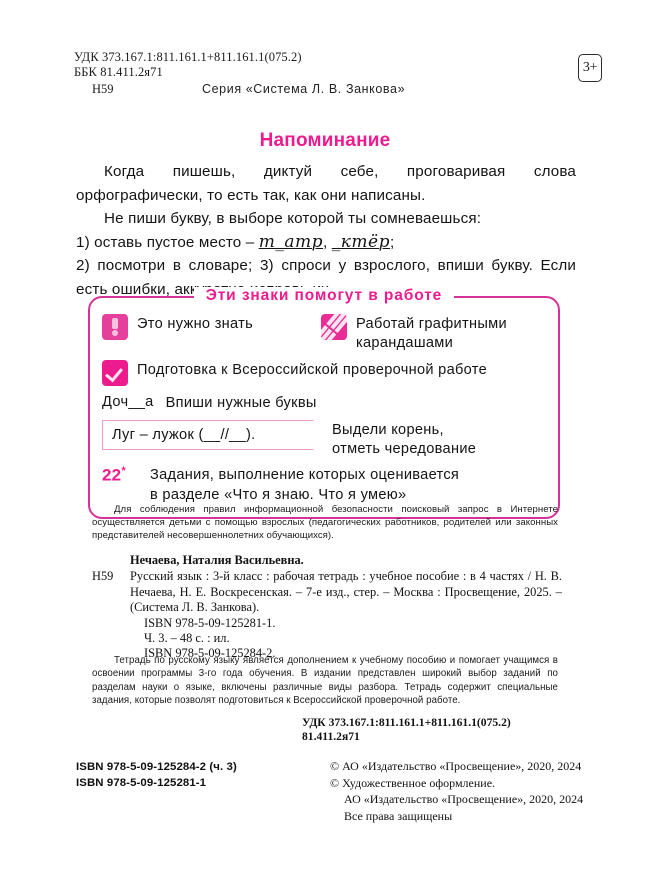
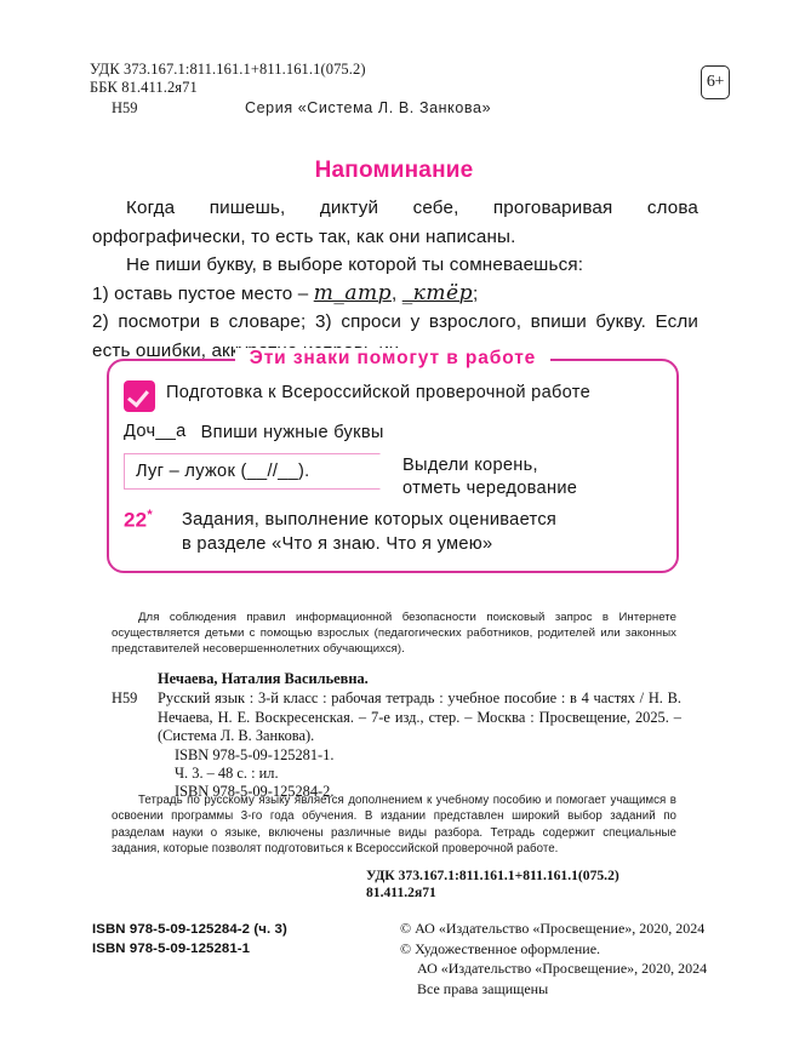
  УДК 373.167.1:811.161.1+811.161.1(075.2)
  ББК 81.411.2я71
  Н59
  Серия «Система Л. В. Занкова»
- 3+
+ 6+
  Напоминание
  Когда пишешь, диктуй себе, проговаривая слова орфографически, то есть так, как они написаны.
  Не пиши букву, в выборе которой ты сомневаешься:
  1) оставь пустое место – т_атр, _ктёр;
  2) посмотри в словаре; 3) спроси у взрослого, впиши букву. Если есть ошибки, ак
  Эти знаки помогут в работе
- Это нужно знать
- Работай графитными карандашами
  Подготовка к Всероссийской проверочной работе
  Доч__а
  Впиши нужные буквы
  Луг – лужок (__//__).
  Выдели корень,
  отметь чередование
  22*
  Задания, выполнение которых оценивается
  в разделе «Что я знаю. Что я умею»
  Для соблюдения правил информационной безопасности поисковый запрос в Интернете осуществляется детьми с помощью взрослых (педагогических работников, родителей или законных представителей несовершеннолетних обучающихся).
  Нечаева, Наталия Васильевна.
  Н59
  Русский язык : 3-й класс : рабочая тетрадь : учебное пособие : в 4 частях / Н. В. Нечаева, Н. Е. Воскресенская. – 7-е изд., стер. – Москва : Просвещение, 2025. – (Система Л. В. Занкова).
  ISBN 978-5-09-125281-1.
  Ч. 3. – 48 с. : ил.
  ISBN 978-5-09-125284-2.
  Тетрадь по русскому языку является дополнением к учебному пособию и помогает учащимся в освоении программы 3-го года обучения. В издании представлен широкий выбор заданий по разделам науки о языке, включены различные виды разбора. Тетрадь содержит специальные задания, которые позволят подготовиться к Всероссийской проверочной работе.
  УДК 373.167.1:811.161.1+811.161.1(075.2)
  81.411.2я71
  ISBN 978-5-09-125284-2 (ч. 3)
  ISBN 978-5-09-125281-1
  © АО «Издательство «Просвещение», 2020, 2024
  © Художественное оформление.
  АО «Издательство «Просвещение», 2020, 2024
  Все права защищены
